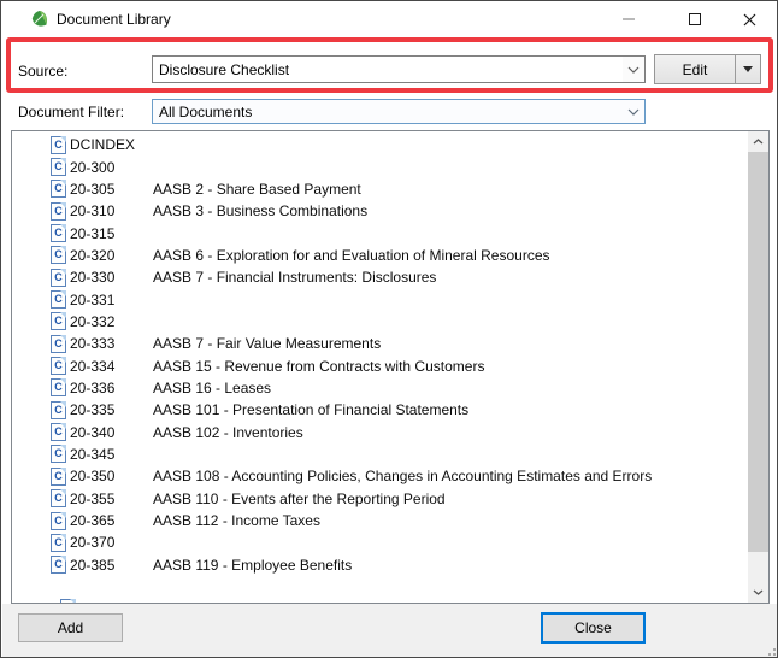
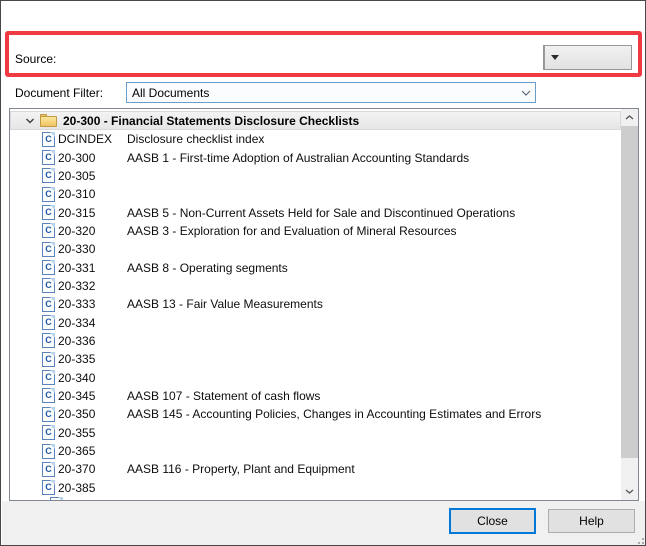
- Document Library
  Source:
- Disclosure Checklist
- Edit
  Document Filter:
  All Documents
+ 20-300 - Financial Statements Disclosure Checklists
  C
  DCINDEX
+ Disclosure checklist index
  C
  20-300
+ AASB 1 - First-time Adoption of Australian Accounting Standards
  C
  20-305
- AASB 2 - Share Based Payment
  C
  20-310
- AASB 3 - Business Combinations
  C
  20-315
+ AASB 5 - Non-Current Assets Held for Sale and Discontinued Operations
  C
  20-320
- AASB 6 - Exploration for and Evaluation of Mineral Resources
+ AASB 3 - Exploration for and Evaluation of Mineral Resources
  C
  20-330
- AASB 7 - Financial Instruments: Disclosures
  C
  20-331
+ AASB 8 - Operating segments
  C
  20-332
  C
  20-333
- AASB 7 - Fair Value Measurements
+ AASB 13 - Fair Value Measurements
  C
  20-334
- AASB 15 - Revenue from Contracts with Customers
  C
  20-336
- AASB 16 - Leases
  C
  20-335
- AASB 101 - Presentation of Financial Statements
  C
  20-340
- AASB 102 - Inventories
  C
  20-345
+ AASB 107 - Statement of cash flows
  C
  20-350
- AASB 108 - Accounting Policies, Changes in Accounting Estimates and Errors
+ AASB 145 - Accounting Policies, Changes in Accounting Estimates and Errors
  C
  20-355
- AASB 110 - Events after the Reporting Period
  C
  20-365
- AASB 112 - Income Taxes
  C
  20-370
+ AASB 116 - Property, Plant and Equipment
  C
  20-385
- AASB 119 - Employee Benefits
- Add
  Close
+ Help
